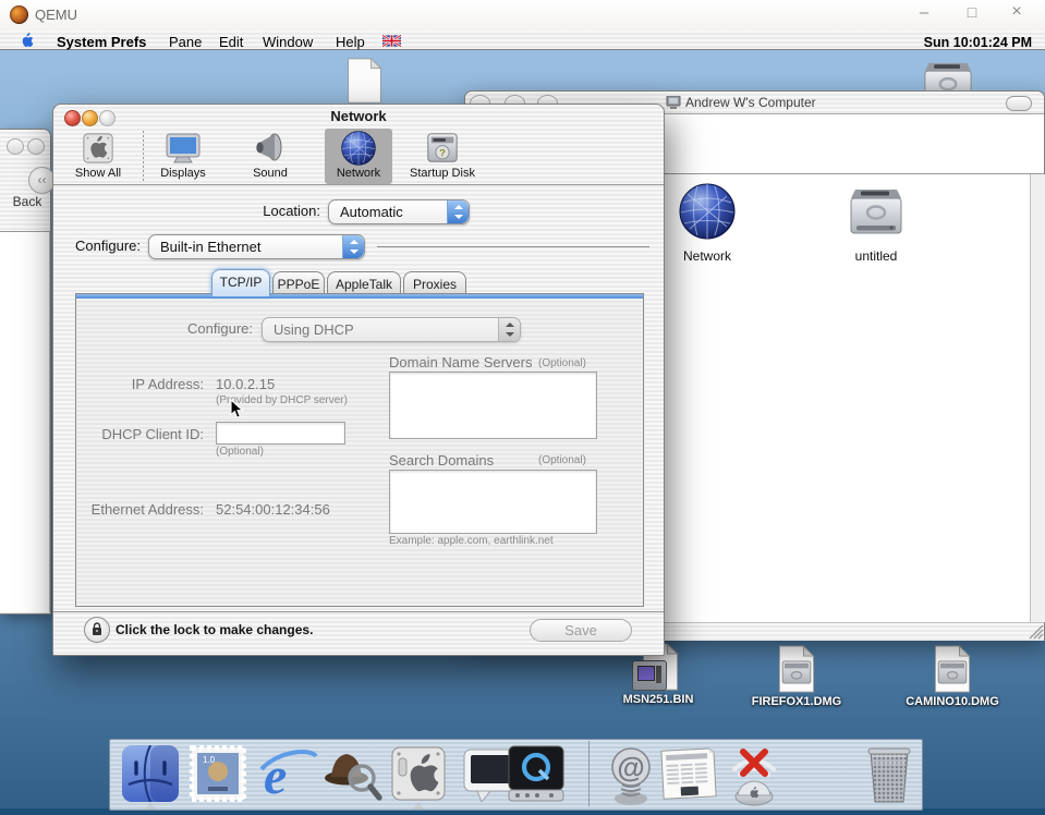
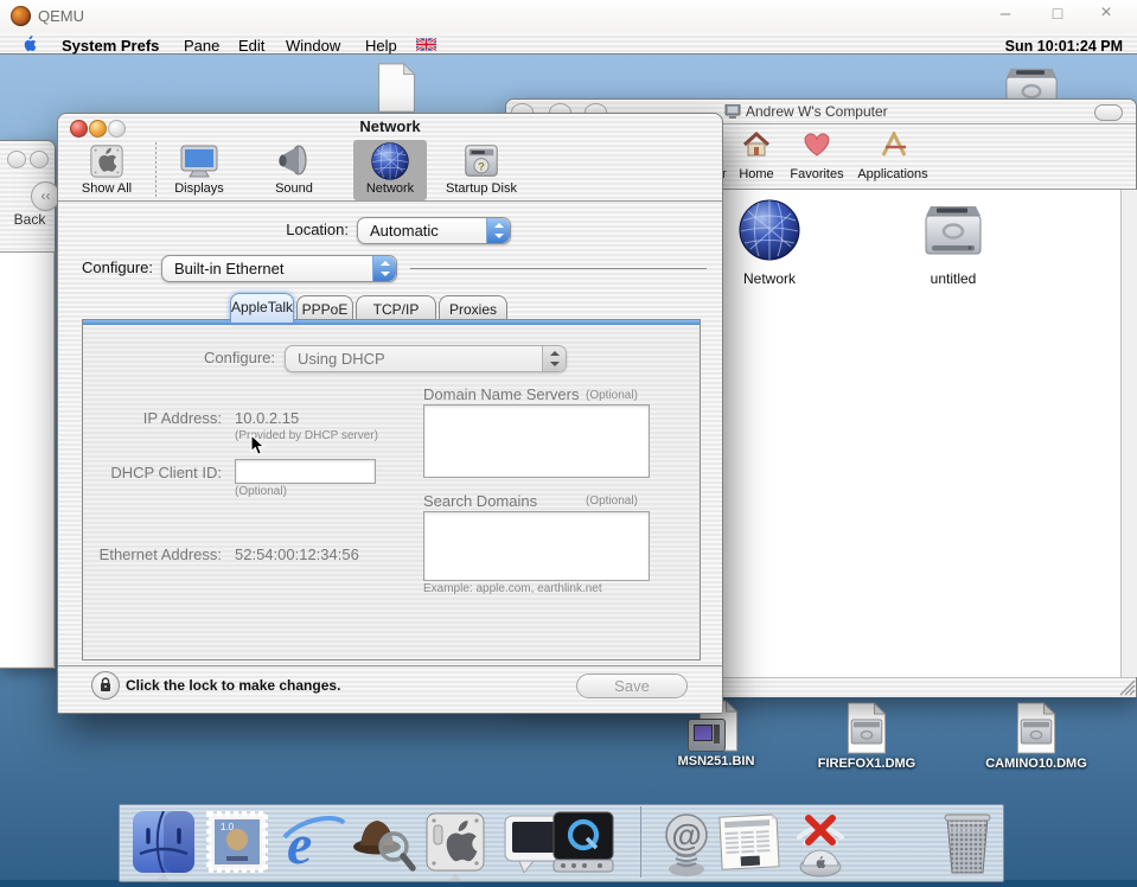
  QEMU
  –
  □
  ×
  MSN251.BIN
  FIREFOX1.DMG
  CAMINO10.DMG
  ‹‹
  Back
  Andrew W's Computer
+ r
+ Home
+ Favorites
+ Applications
  Network
  untitled
  Network
  Show All
  Displays
  Sound
  Network
  ?
  Startup Disk
  Location:
  Automatic
  Configure:
  Built-in Ethernet
- TCP/IP
+ AppleTalk
  PPPoE
- AppleTalk
+ TCP/IP
  Proxies
  Configure:
  Using DHCP
  Domain Name Servers
  (Optional)
  IP Address:
  10.0.2.15
  (Provided by DHCP server)
  DHCP Client ID:
  (Optional)
  Search Domains
  (Optional)
  Ethernet Address:
  52:54:00:12:34:56
  Example: apple.com, earthlink.net
  Click the lock to make changes.
  Save
  System Prefs
  Pane
  Edit
  Window
  Help
  Sun 10:01:24 PM
  1.0
  e
  @
